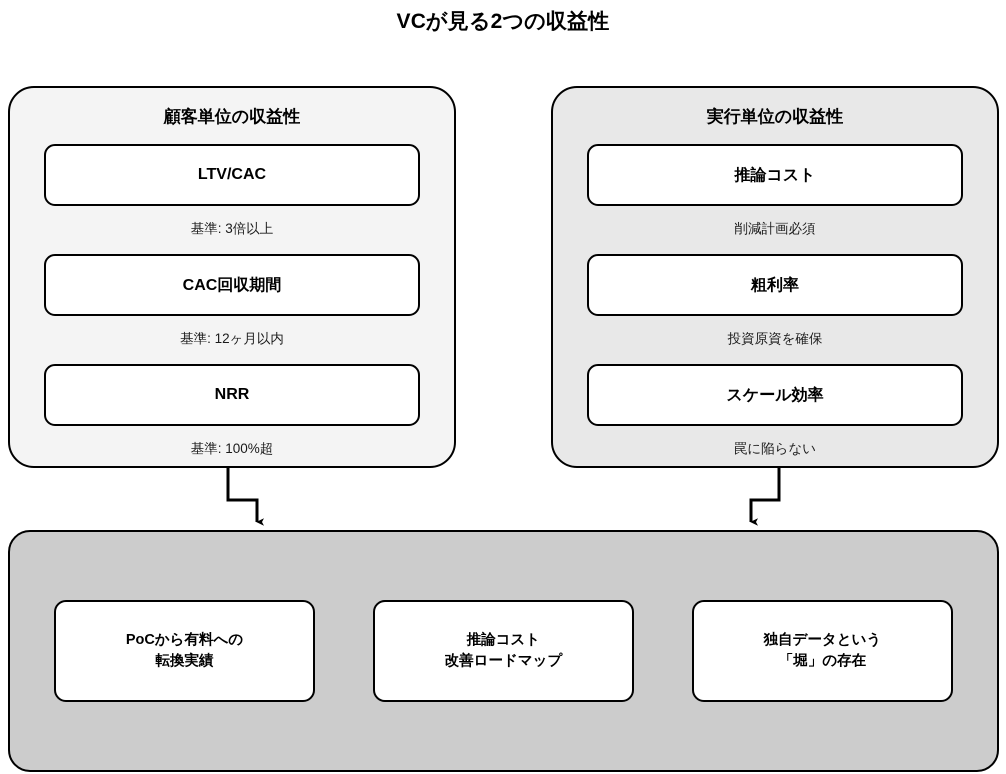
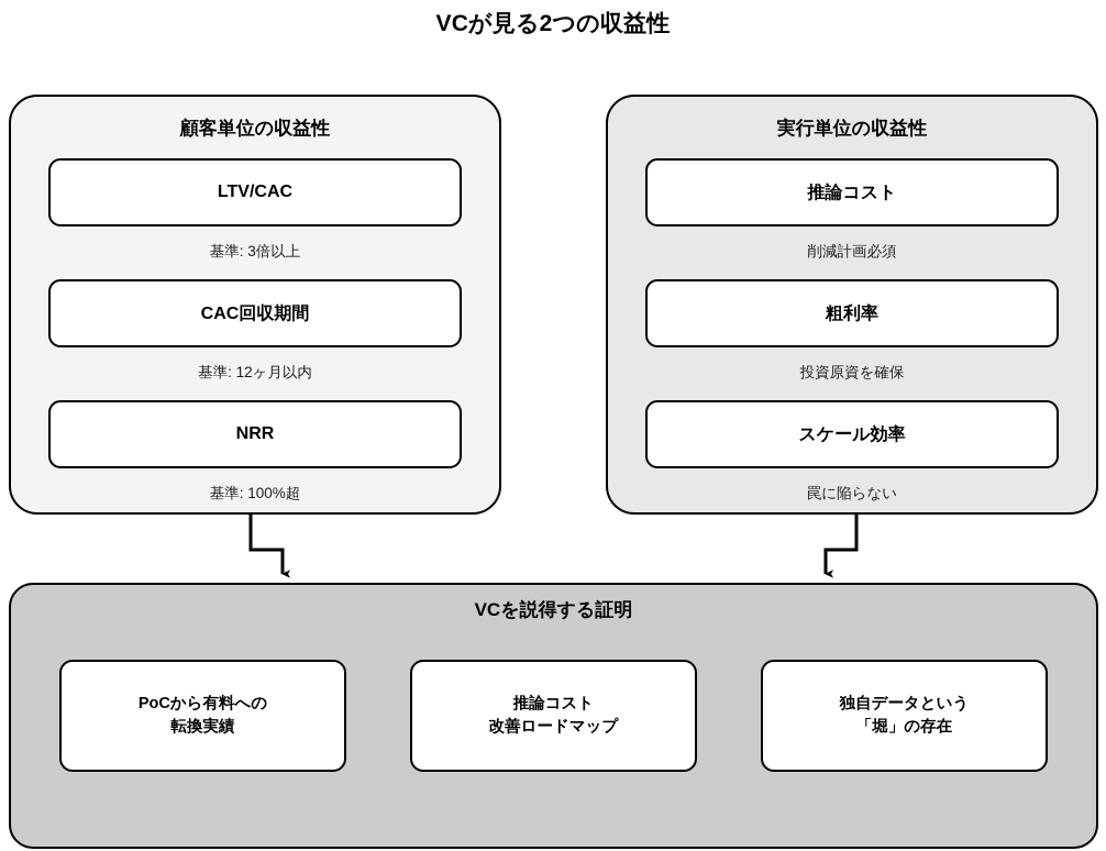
  VCが見る2つの収益性
  顧客単位の収益性
  LTV/CAC
  基準: 3倍以上
  CAC回収期間
  基準: 12ヶ月以内
  NRR
  基準: 100%超
  実行単位の収益性
  推論コスト
  削減計画必須
  粗利率
  投資原資を確保
  スケール効率
  罠に陥らない
+ VCを説得する証明
  PoCから有料への
  転換実績
  推論コスト
  改善ロードマップ
  独自データという
  「堀」の存在
